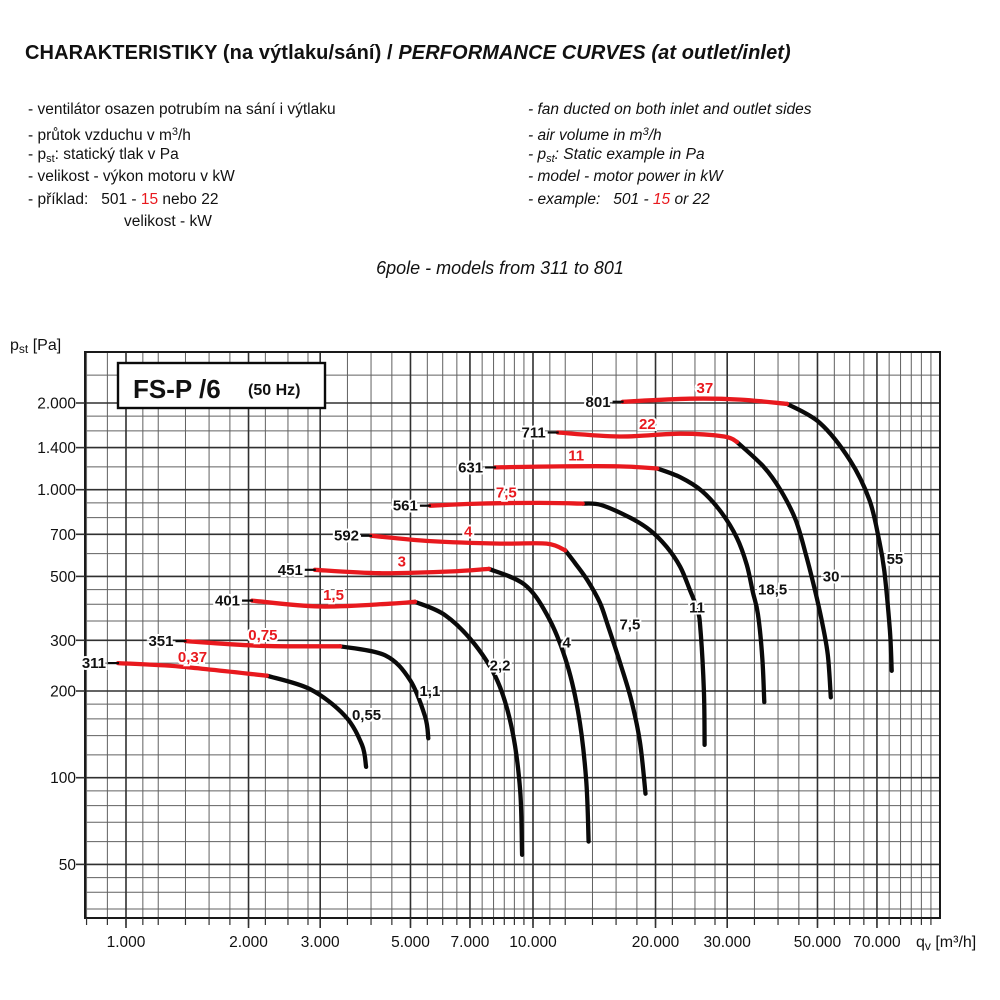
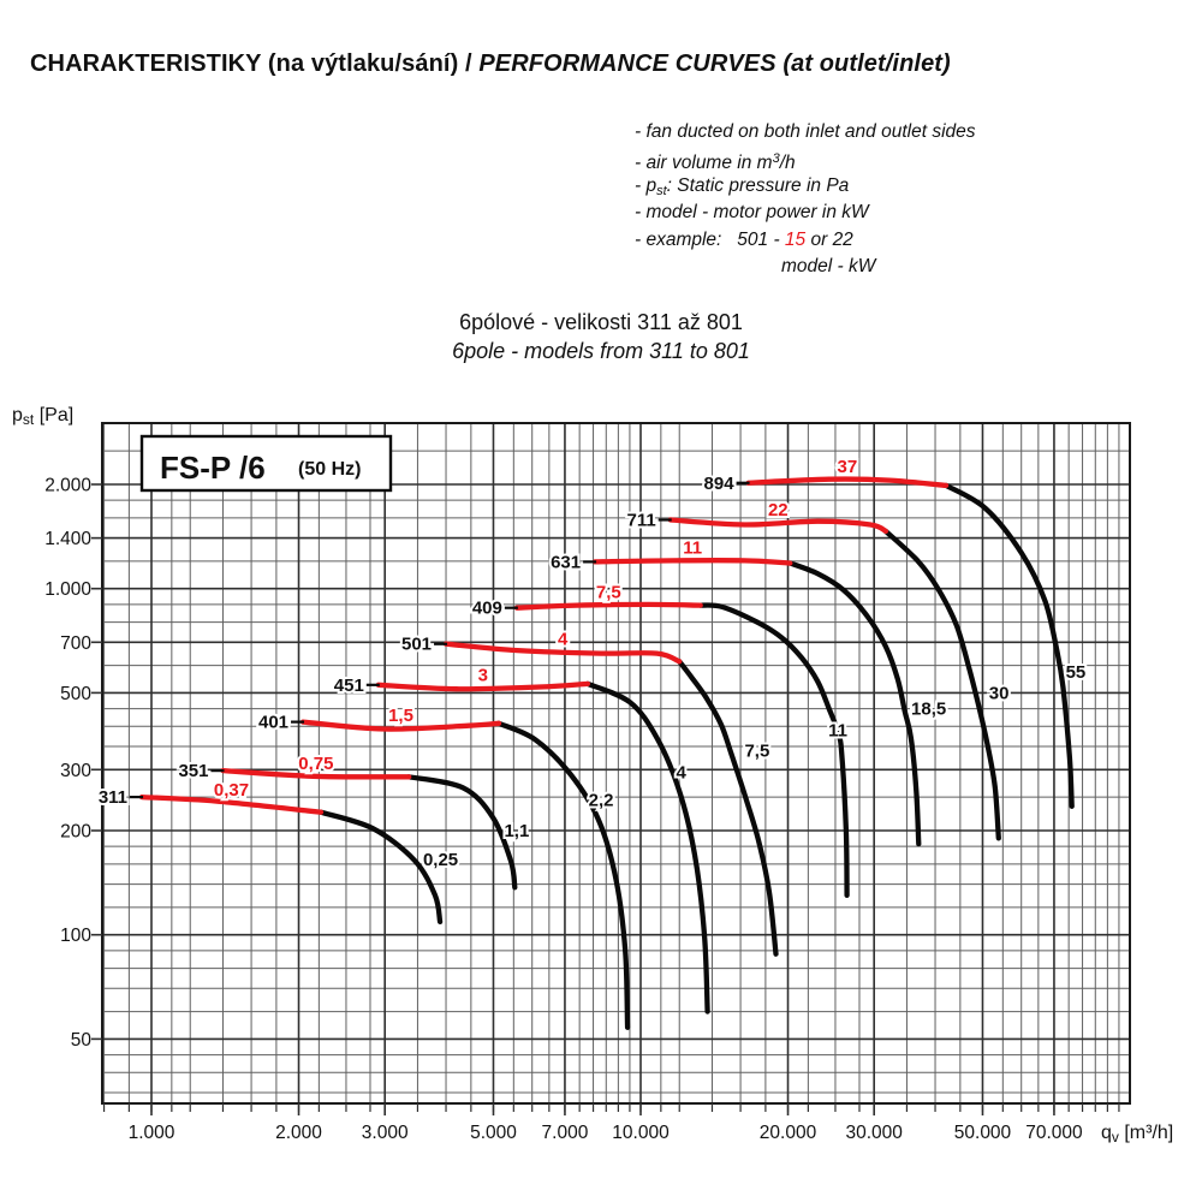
  CHARAKTERISTIKY (na výtlaku/sání) / PERFORMANCE CURVES (at outlet/inlet)
- - ventilátor osazen potrubím na sání i výtlaku
- - průtok vzduchu v m3/h
- - pst: statický tlak v Pa
- - velikost - výkon motoru v kW
- - příklad: 501 - 15 nebo 22
- velikost - kW
  - fan ducted on both inlet and outlet sides
  - air volume in m3/h
- - pst: Static example in Pa
+ - pst: Static pressure in Pa
  - model - motor power in kW
  - example: 501 - 15 or 22
+ model - kW
+ 6pólové - velikosti 311 až 801
  6pole - models from 311 to 801
  1.000
  2.000
  3.000
  5.000
  7.000
  10.000
  20.000
  30.000
  50.000
  70.000
  2.000
  1.400
  1.000
  700
  500
  300
  200
  100
  50
  pst [Pa]
  qv [m³/h]
  FS-P /6
  (50 Hz)
  311
  0,37
- 0,55
+ 0,25
  351
  0,75
  1,1
  401
  1,5
  2,2
  451
  3
  4
- 592
+ 501
  4
  7,5
- 561
+ 409
  7,5
  11
  631
  11
  18,5
  711
  22
  30
- 801
+ 894
  37
  55
